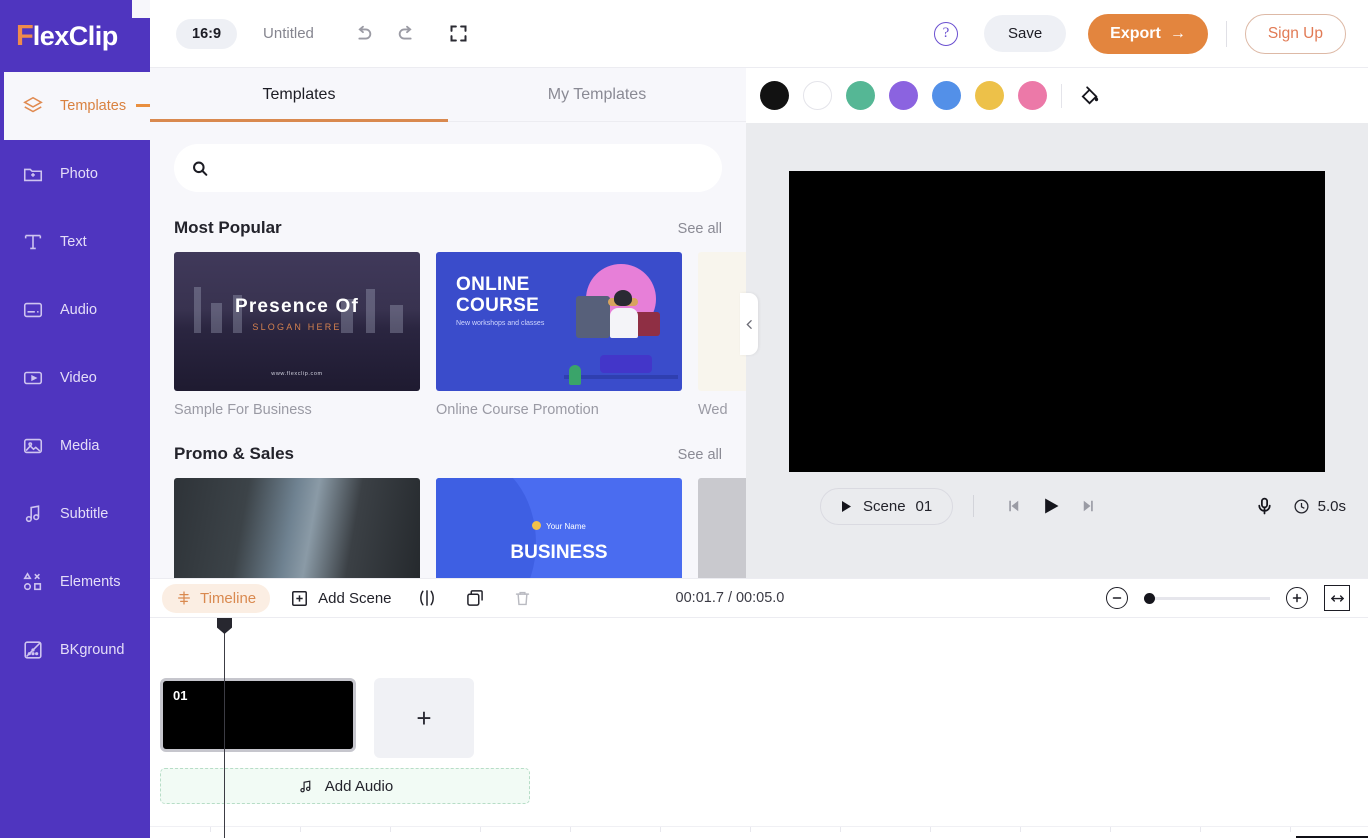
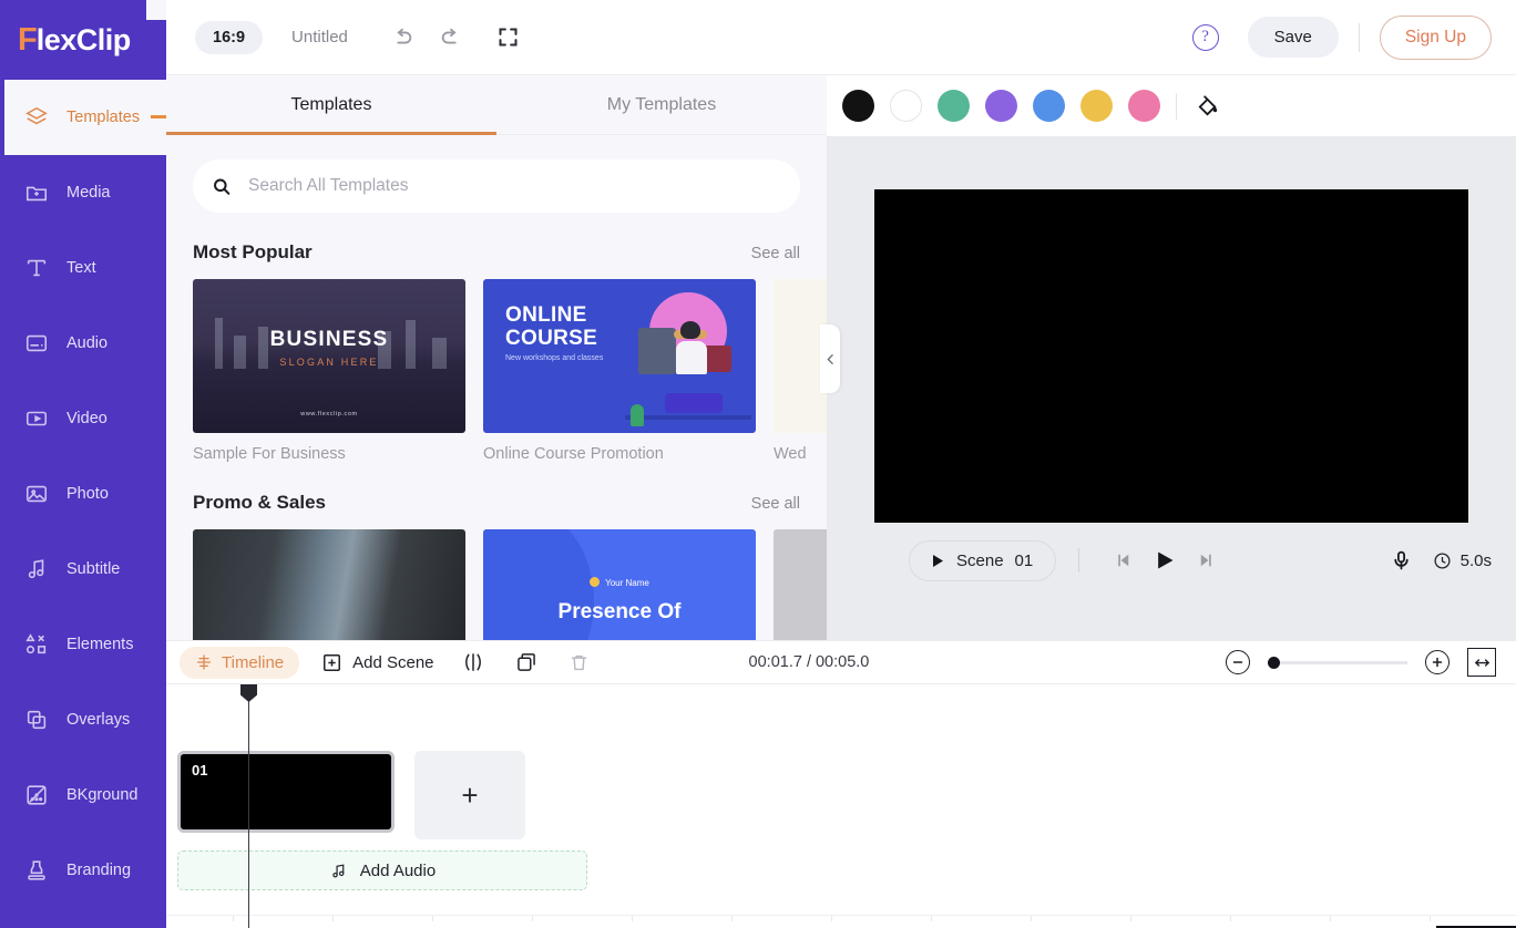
  F
  lexClip
  Templates
- Photo
+ Media
  Text
  Audio
  Video
- Media
+ Photo
  Subtitle
  Elements
+ Overlays
  BKground
+ Branding
  16:9
  Untitled
  ?
  Save
- Export
- →
  Sign Up
  Templates
  My Templates
+ Search All Templates
  Most Popular
  See all
- Presence Of
+ BUSINESS
  SLOGAN HERE
  Sample For Business
  ONLINE
  COURSE
  Online Course Promotion
  Wed
  Promo & Sales
  See all
  Your Name
- BUSINESS
+ Presence Of
  Scene
  01
  5.0s
  Timeline
  Add Scene
  00:01.7 / 00:05.0
  01
  +
  Add Audio
